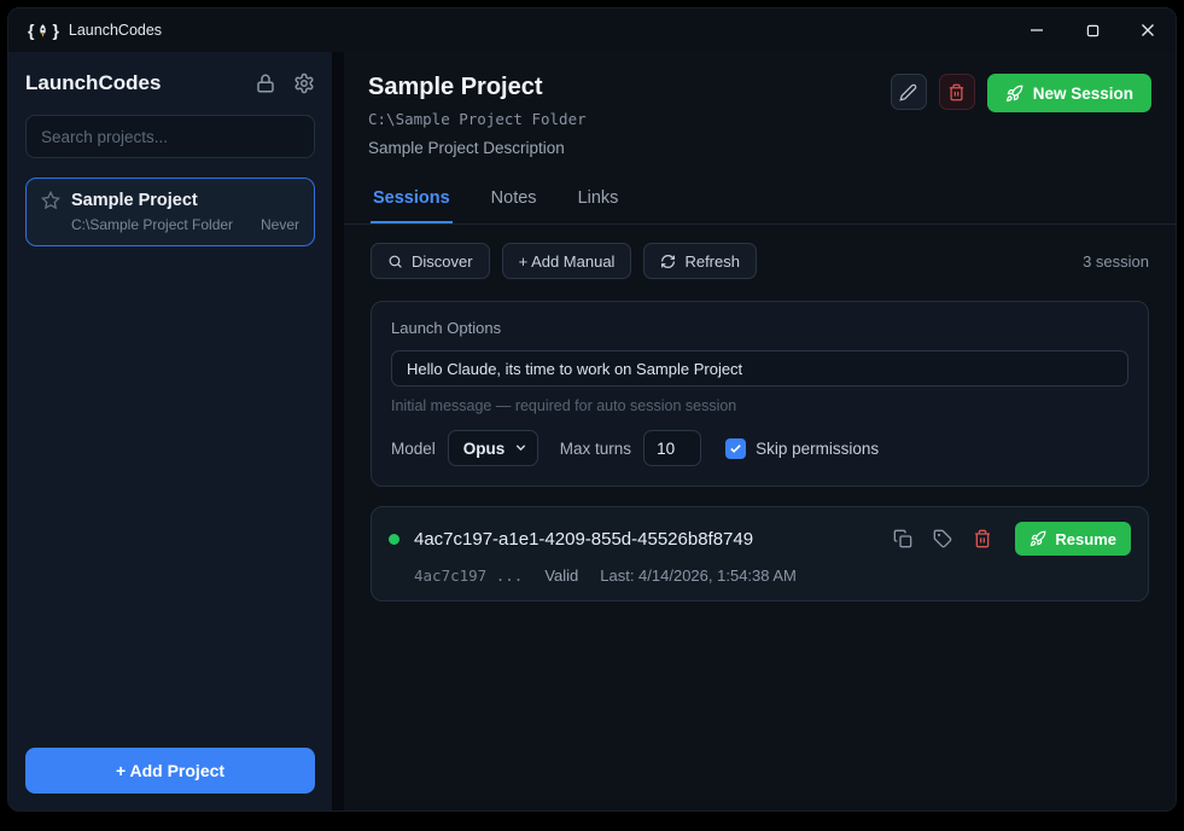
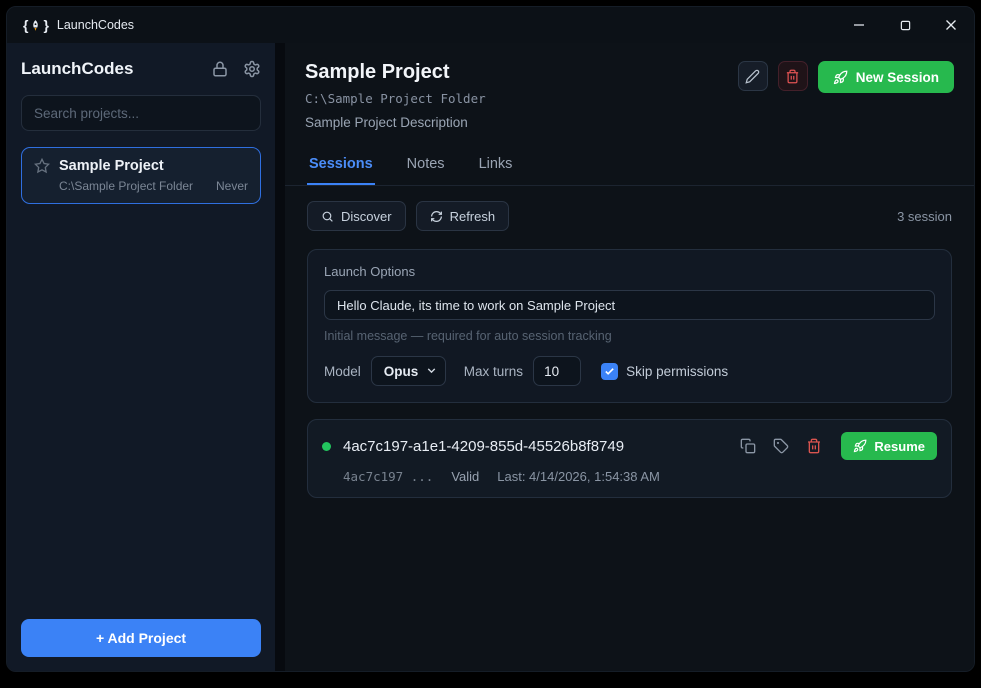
  {
  }
  LaunchCodes
  LaunchCodes
  Search projects...
  Sample Project
  C:\Sample Project Folder
  Never
  + Add Project
  Sample Project
  C:\Sample Project Folder
  Sample Project Description
  New Session
  Sessions
  Notes
  Links
  Discover
- + Add Manual
  Refresh
  3 session
  Launch Options
  Hello Claude, its time to work on Sample Project
- Initial message — required for auto session session
+ Initial message — required for auto session tracking
  Model
  Opus
  Max turns
  10
  Skip permissions
  4ac7c197-a1e1-4209-855d-45526b8f8749
  Resume
  4ac7c197 ...
  Valid
  Last: 4/14/2026, 1:54:38 AM
